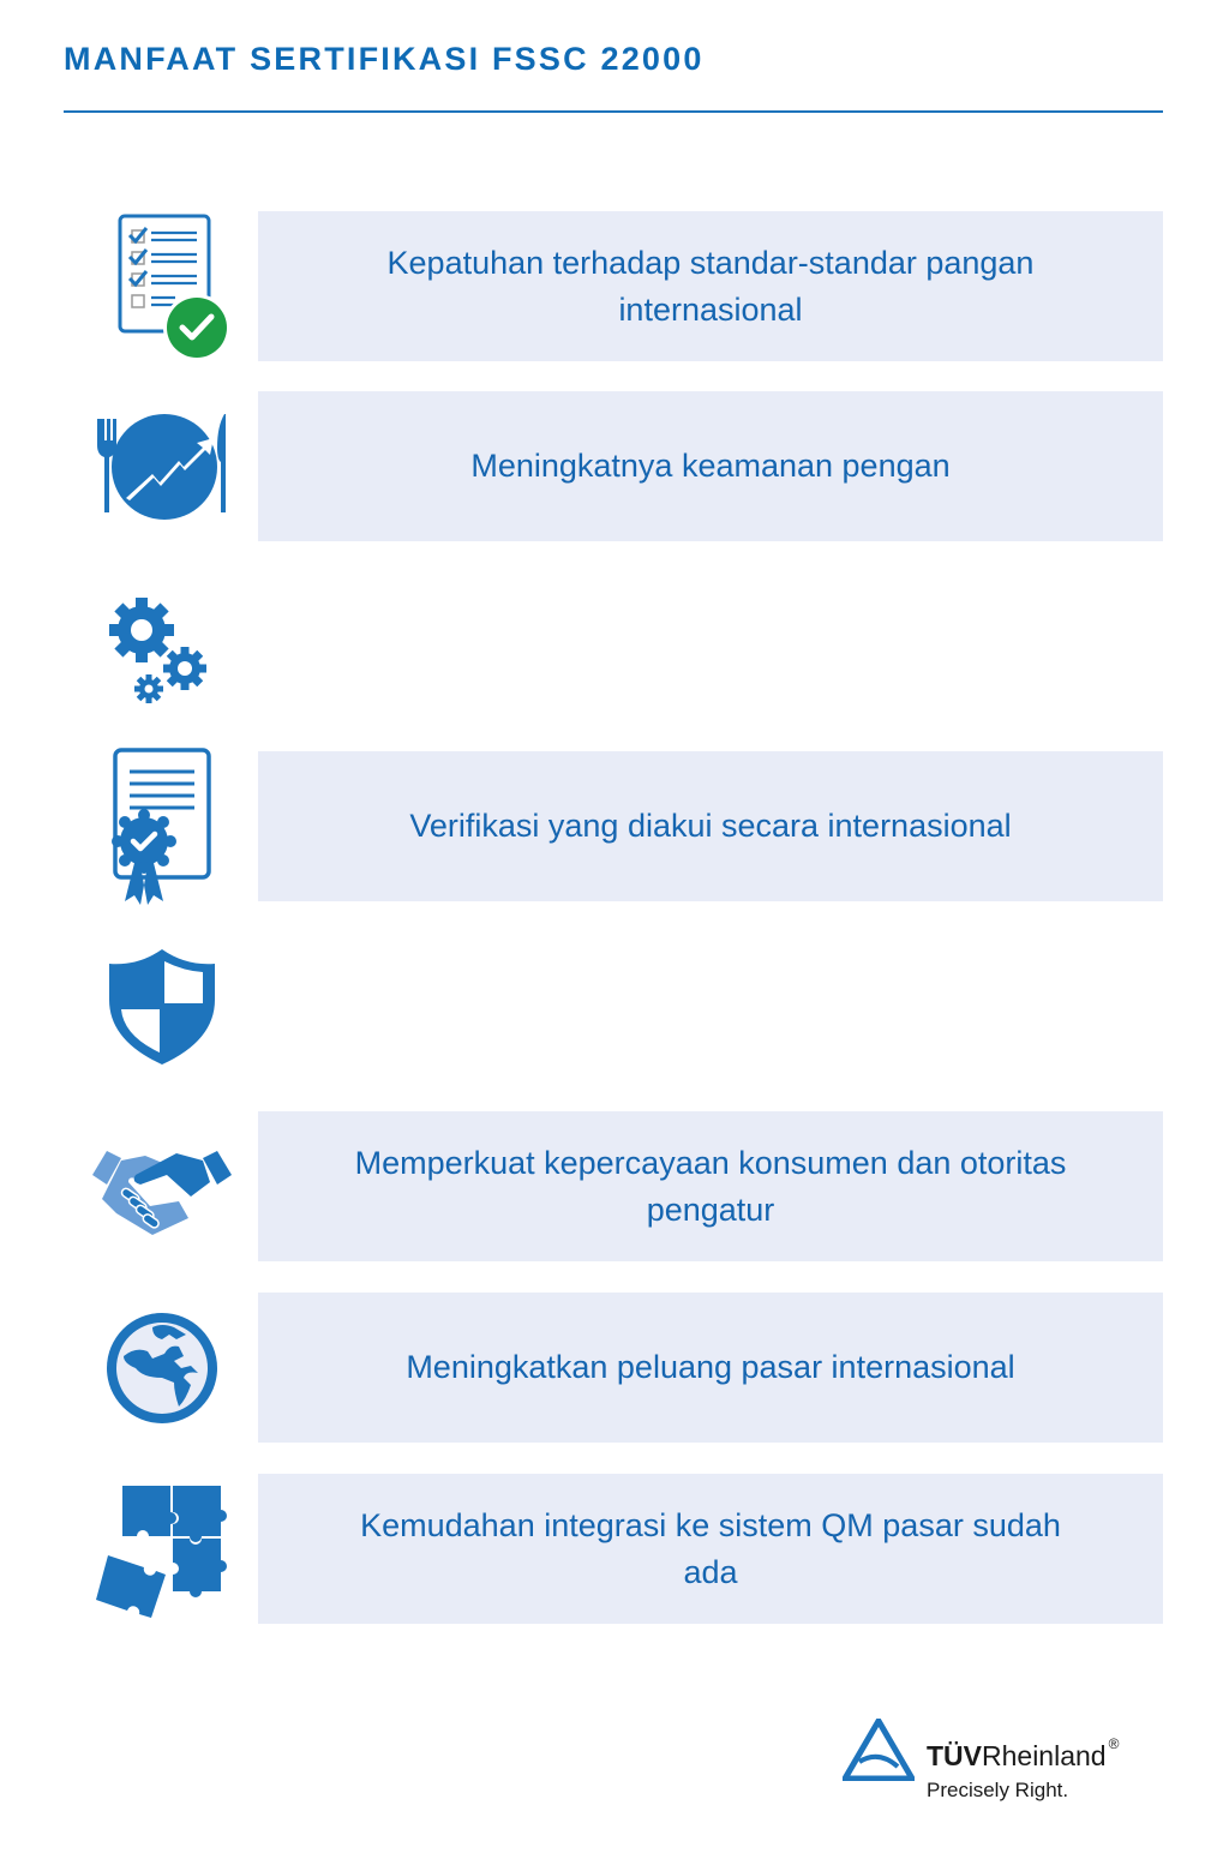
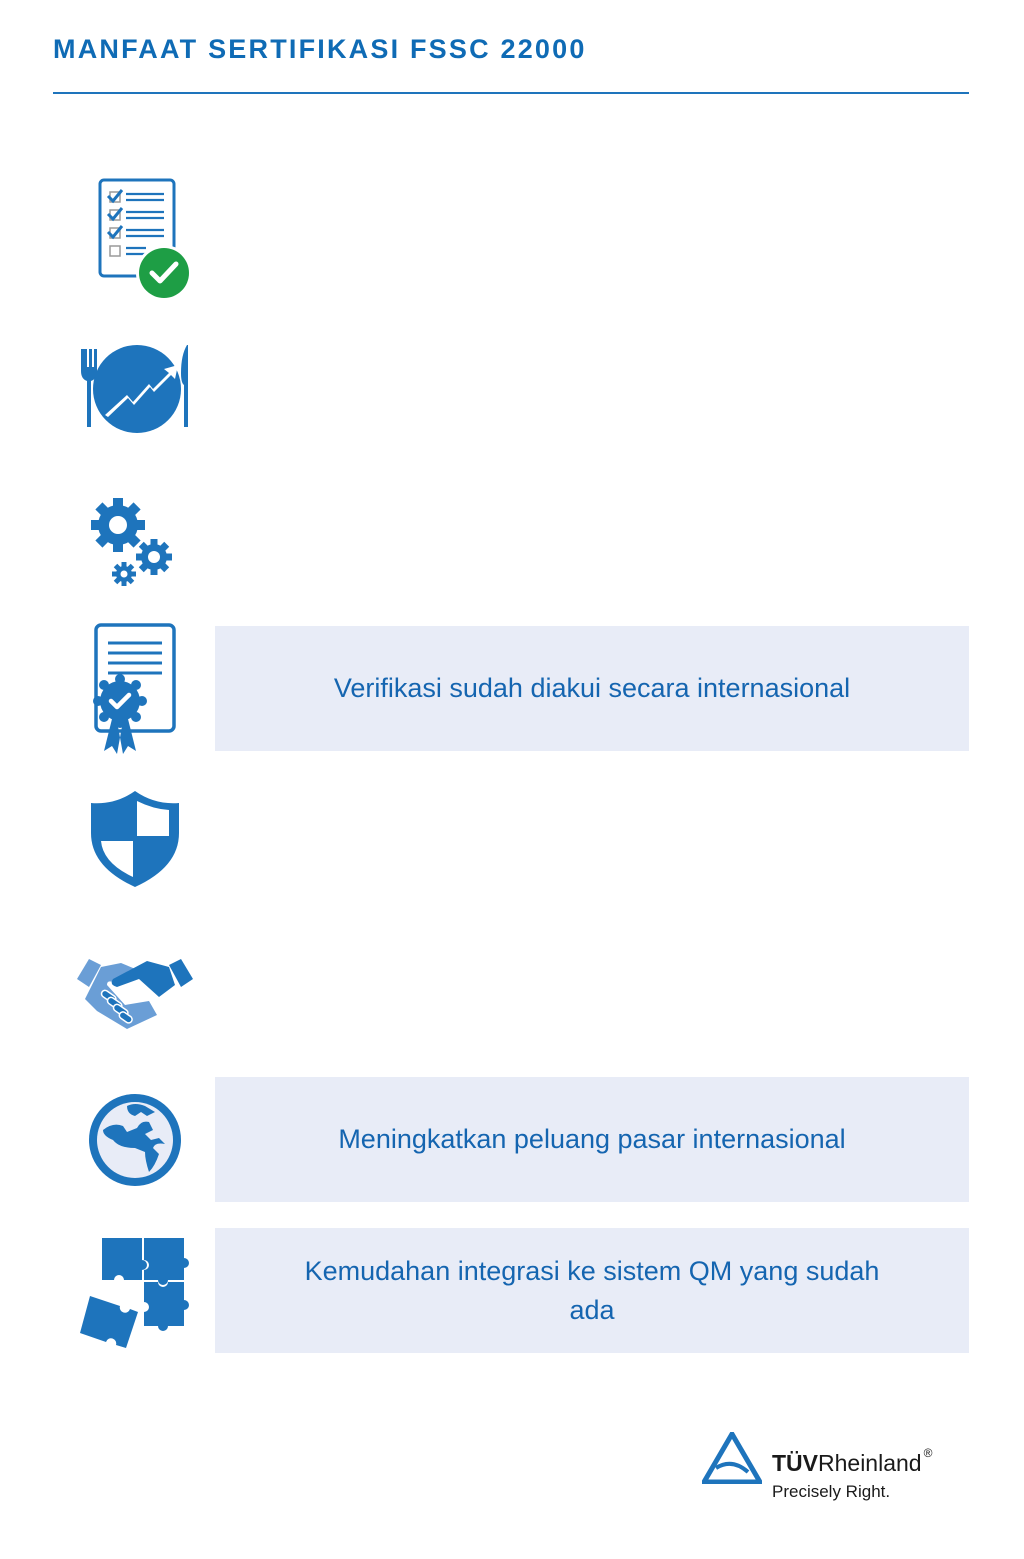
  MANFAAT SERTIFIKASI FSSC 22000
- Kepatuhan terhadap standar-standar pangan internasional
- Meningkatnya keamanan pengan
- Verifikasi yang diakui secara internasional
+ Verifikasi sudah diakui secara internasional
- Memperkuat kepercayaan konsumen dan otoritas pengatur
  Meningkatkan peluang pasar internasional
- Kemudahan integrasi ke sistem QM pasar sudah ada
+ Kemudahan integrasi ke sistem QM yang sudah ada
  TÜVRheinland ®
  Precisely Right.
